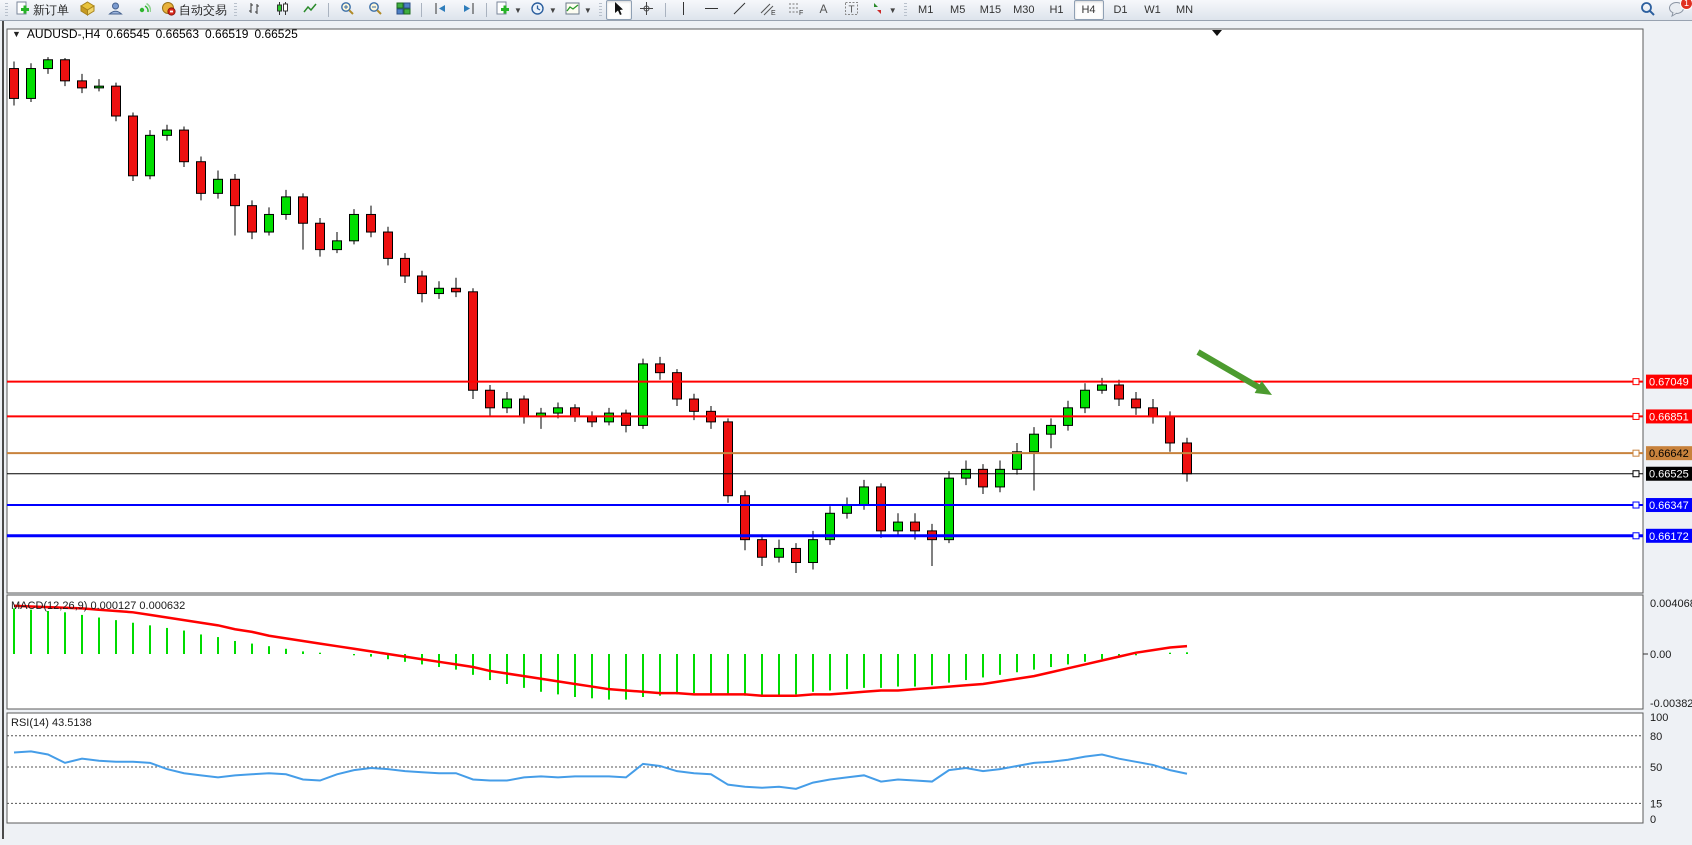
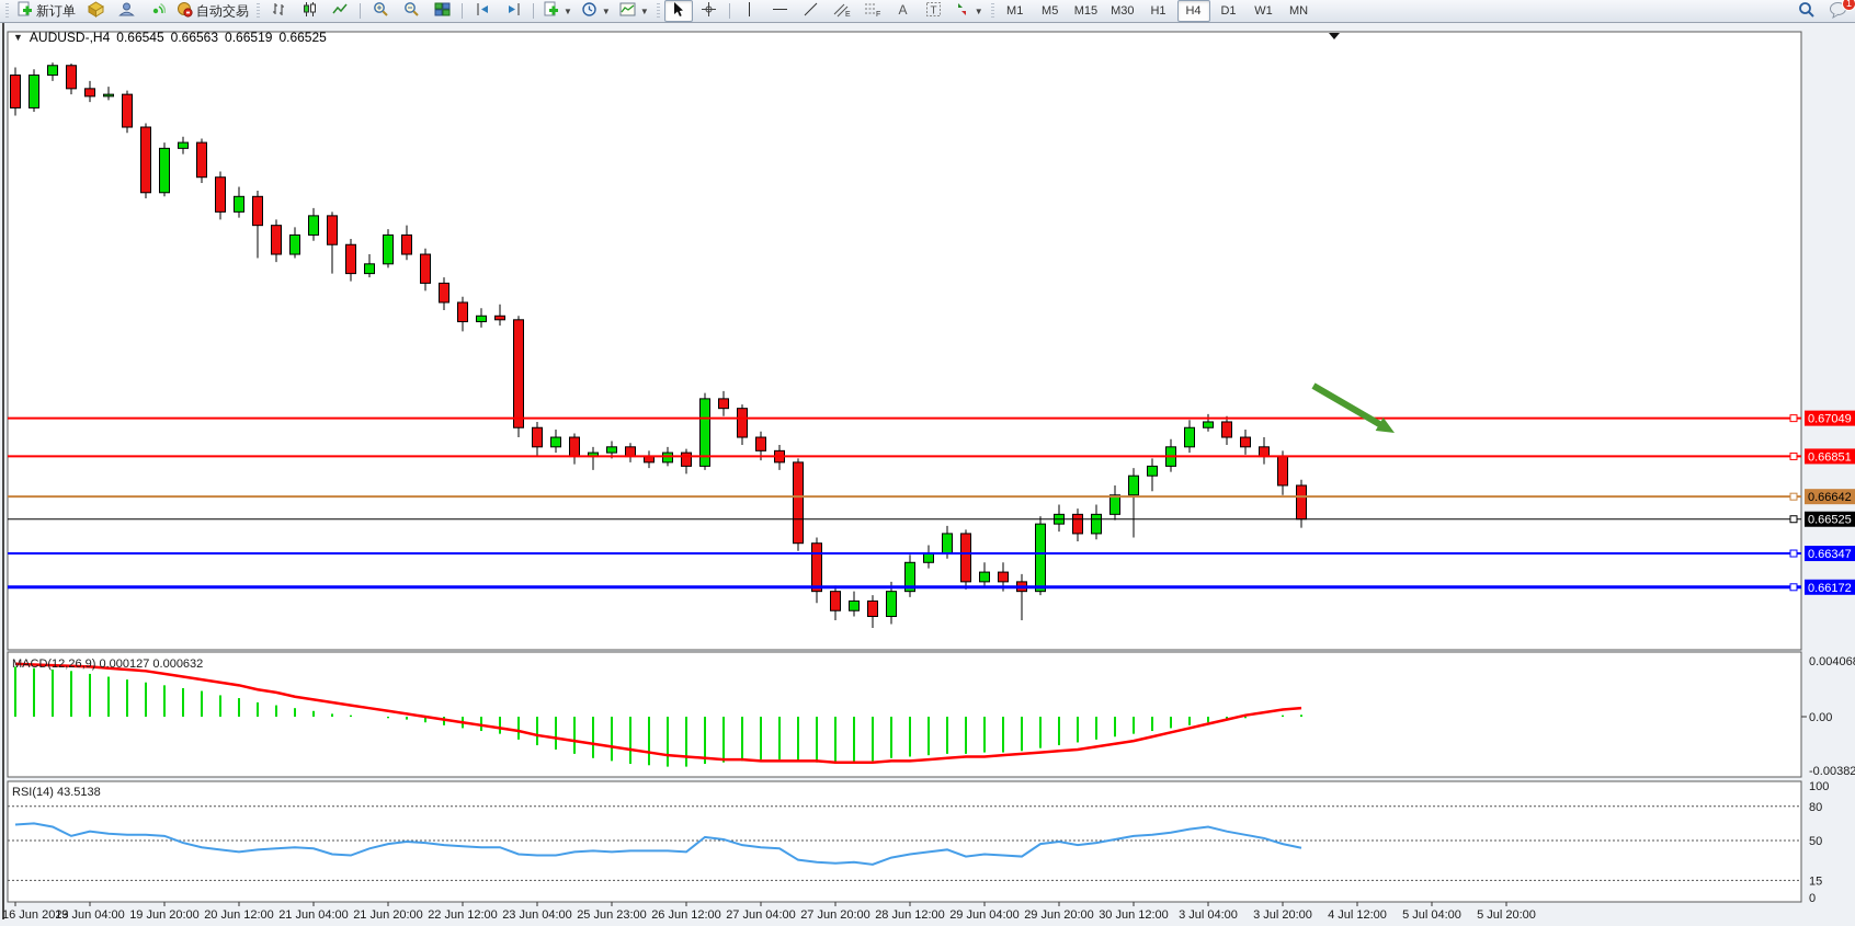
  新订单
  自动交易
  ▼
  ▼
  ▼
  A
  T
  ▼
  M1 M5 M15 M30 H1 H4 D1 W1 MN
  1
  ▼
  AUDUSD-,H4
  0.66545
  0.66563
  0.66519
  0.66525
  0.67049
  0.66851
  0.66642
  0.66525
  0.66347
  0.66172
  MACD(12,26,9) 0.000127 0.000632
  0.00406
  0.00
  -0.00382
  RSI(14) 43.5138
  100
  80
  50
  15
  0
+ 16 Jun 2023
+ 19 Jun 04:00
+ 19 Jun 20:00
+ 20 Jun 12:00
+ 21 Jun 04:00
+ 21 Jun 20:00
+ 22 Jun 12:00
+ 23 Jun 04:00
+ 25 Jun 23:00
+ 26 Jun 12:00
+ 27 Jun 04:00
+ 27 Jun 20:00
+ 28 Jun 12:00
+ 29 Jun 04:00
+ 29 Jun 20:00
+ 30 Jun 12:00
+ 3 Jul 04:00
+ 3 Jul 20:00
+ 4 Jul 12:00
+ 5 Jul 04:00
+ 5 Jul 20:00
